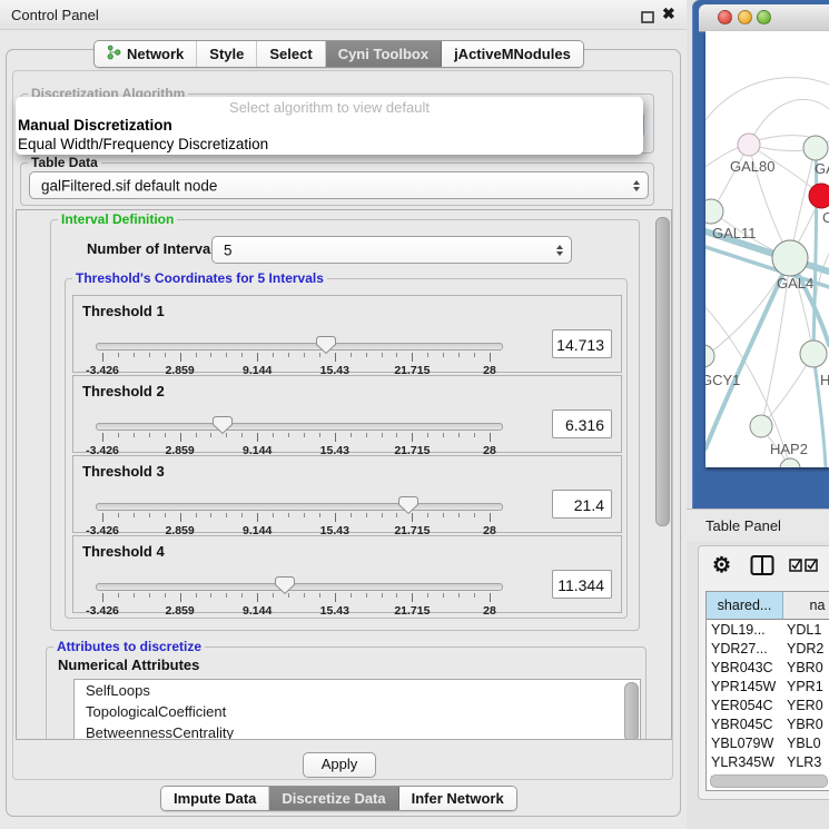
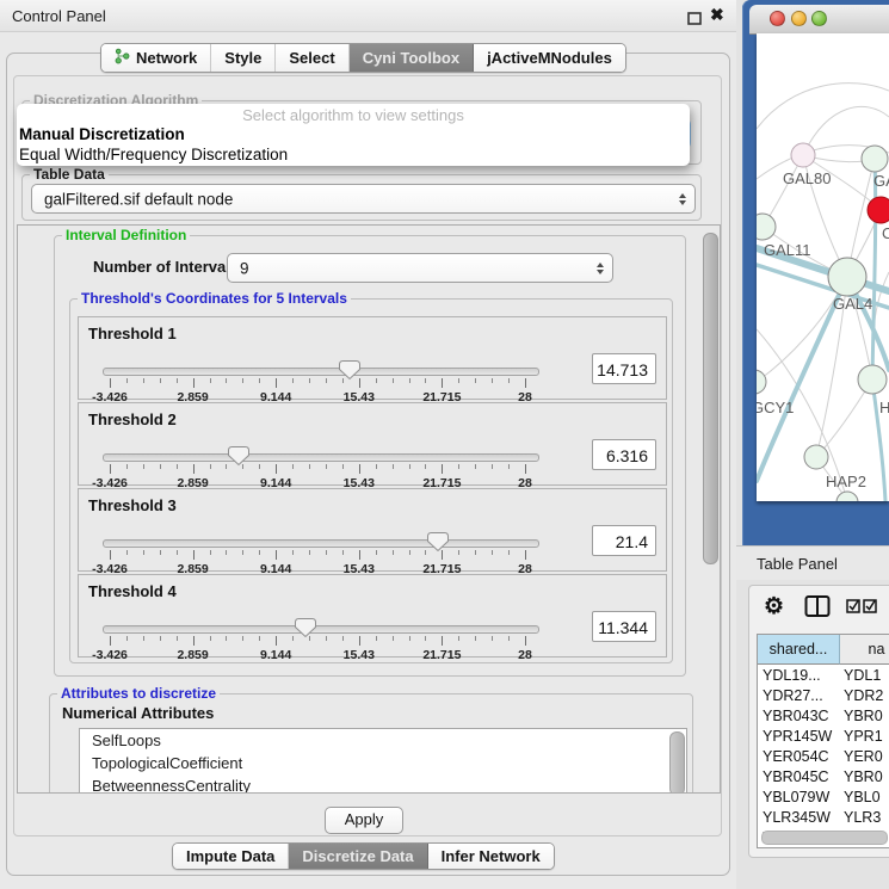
  Control Panel
  ✖
  Network
  Style
  Select
  Cyni Toolbox
  jActiveMNodules
  Discretization Algorithm
- Select algorithm to view default
+ Select algorithm to view settings
  Manual Discretization
  Equal Width/Frequency Discretization
  Table Data
  galFiltered.sif default node
  Interval Definition
  Number of Interva
- 5
+ 9
  Threshold's Coordinates for 5 Intervals
  Threshold 1
  -3.426
  2.859
  9.144
  15.43
  21.715
  28
  14.713
  Threshold 2
  -3.426
  2.859
  9.144
  15.43
  21.715
  28
  6.316
  Threshold 3
  -3.426
  2.859
  9.144
  15.43
  21.715
  28
  21.4
  Threshold 4
  -3.426
  2.859
  9.144
  15.43
  21.715
  28
  11.344
  Attributes to discretize
  Numerical Attributes
  SelfLoops
  TopologicalCoefficient
  BetweennessCentrality
  Apply
  Impute Data
  Discretize Data
  Infer Network
  GAL80
  C
  GAL11
  GAL4
  GCY1
  H
  HAP2
  Table Panel
  ⚙
  shared...
  na
  YDL19...
  YDL1
  YDR27...
  YDR2
  YBR043C
  YBR0
  YPR145W
  YPR1
  YER054C
  YER0
  YBR045C
  YBR0
  YBL079W
  YBL0
  YLR345W
  YLR3
